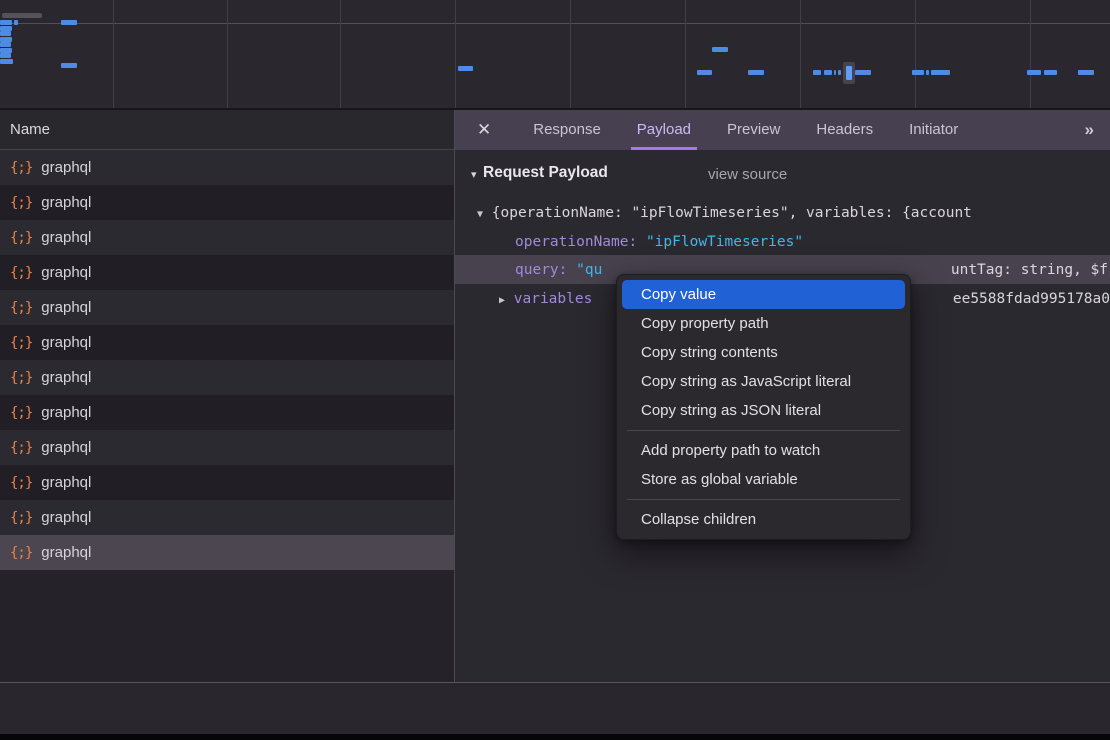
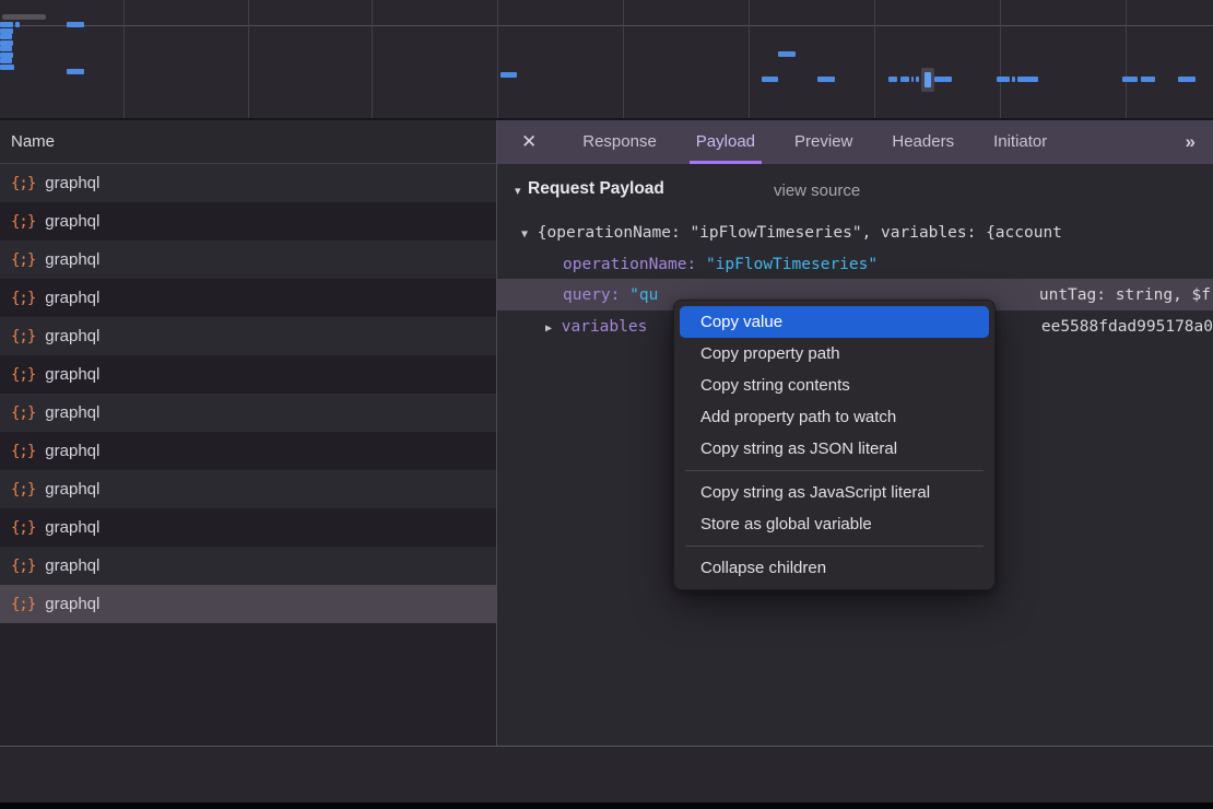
  Name
  {;} graphql
  {;} graphql
  {;} graphql
  {;} graphql
  {;} graphql
  {;} graphql
  {;} graphql
  {;} graphql
  {;} graphql
  {;} graphql
  {;} graphql
  {;} graphql
  ✕
  Response
  Payload
  Preview
  Headers
  Initiator
  »
  ▾
  Request Payload
  view source
  ▼ {operationName: "ipFlowTimeseries", variables: {account
  operationName: "ipFlowTimeseries"
  query: "qu
  untTag: string, $f
  ▶ variables
  ee5588fdad995178a0
  Copy value
  Copy property path
  Copy string contents
- Copy string as JavaScript literal
+ Add property path to watch
  Copy string as JSON literal
- Add property path to watch
+ Copy string as JavaScript literal
  Store as global variable
  Collapse children
